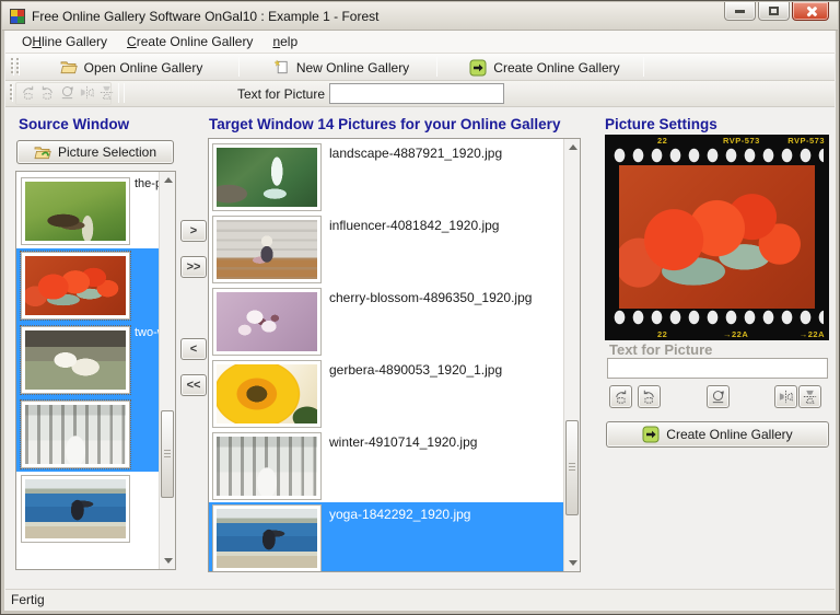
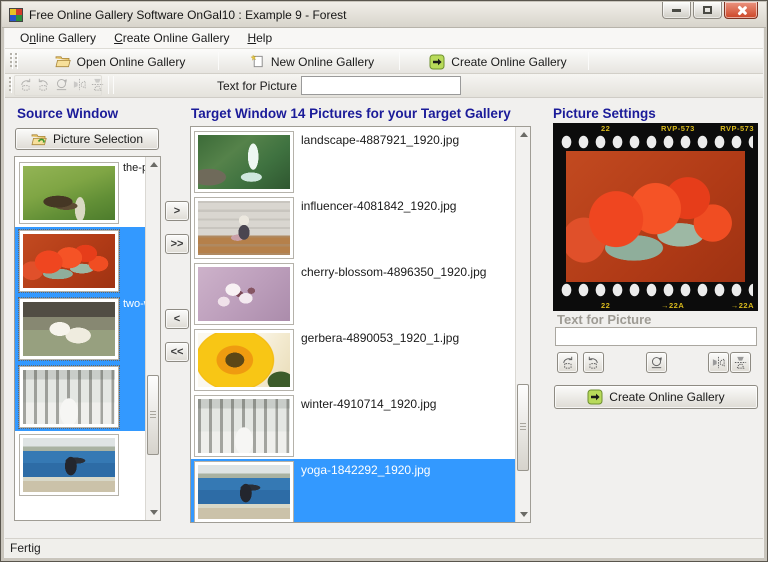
- Free Online Gallery Software OnGal10 : Example 1 - Forest
+ Free Online Gallery Software OnGal10 : Example 9 - Forest
- OHline Gallery
+ Online Gallery
  Create Online Gallery
- nelp
+ Help
  Open Online Gallery
  New Online Gallery
  Create Online Gallery
  Text for Picture
  Source Window
- Target Window 14 Pictures for your Online Gallery
+ Target Window 14 Pictures for your Target Gallery
  Picture Settings
  Picture Selection
  two-
  >
  >>
  <
  <<
  landscape-4887921_1920.jpg
  influencer-4081842_1920.jpg
  cherry-blossom-4896350_1920.jpg
  gerbera-4890053_1920_1.jpg
  winter-4910714_1920.jpg
  yoga-1842292_1920.jpg
  22
  RVP-573
  RVP-573
  22
  →22A
  →22A
  Text for Picture
  Create Online Gallery
  Fertig
